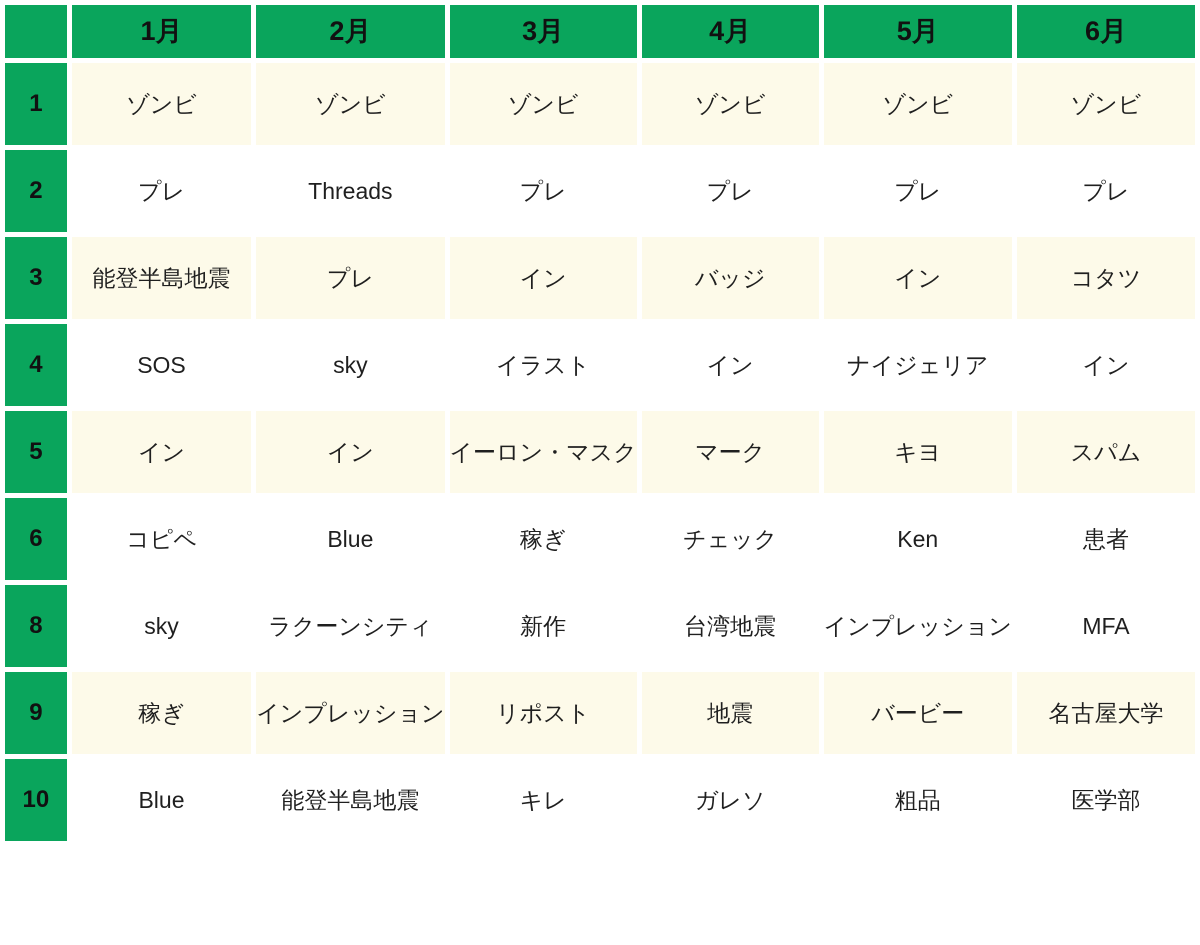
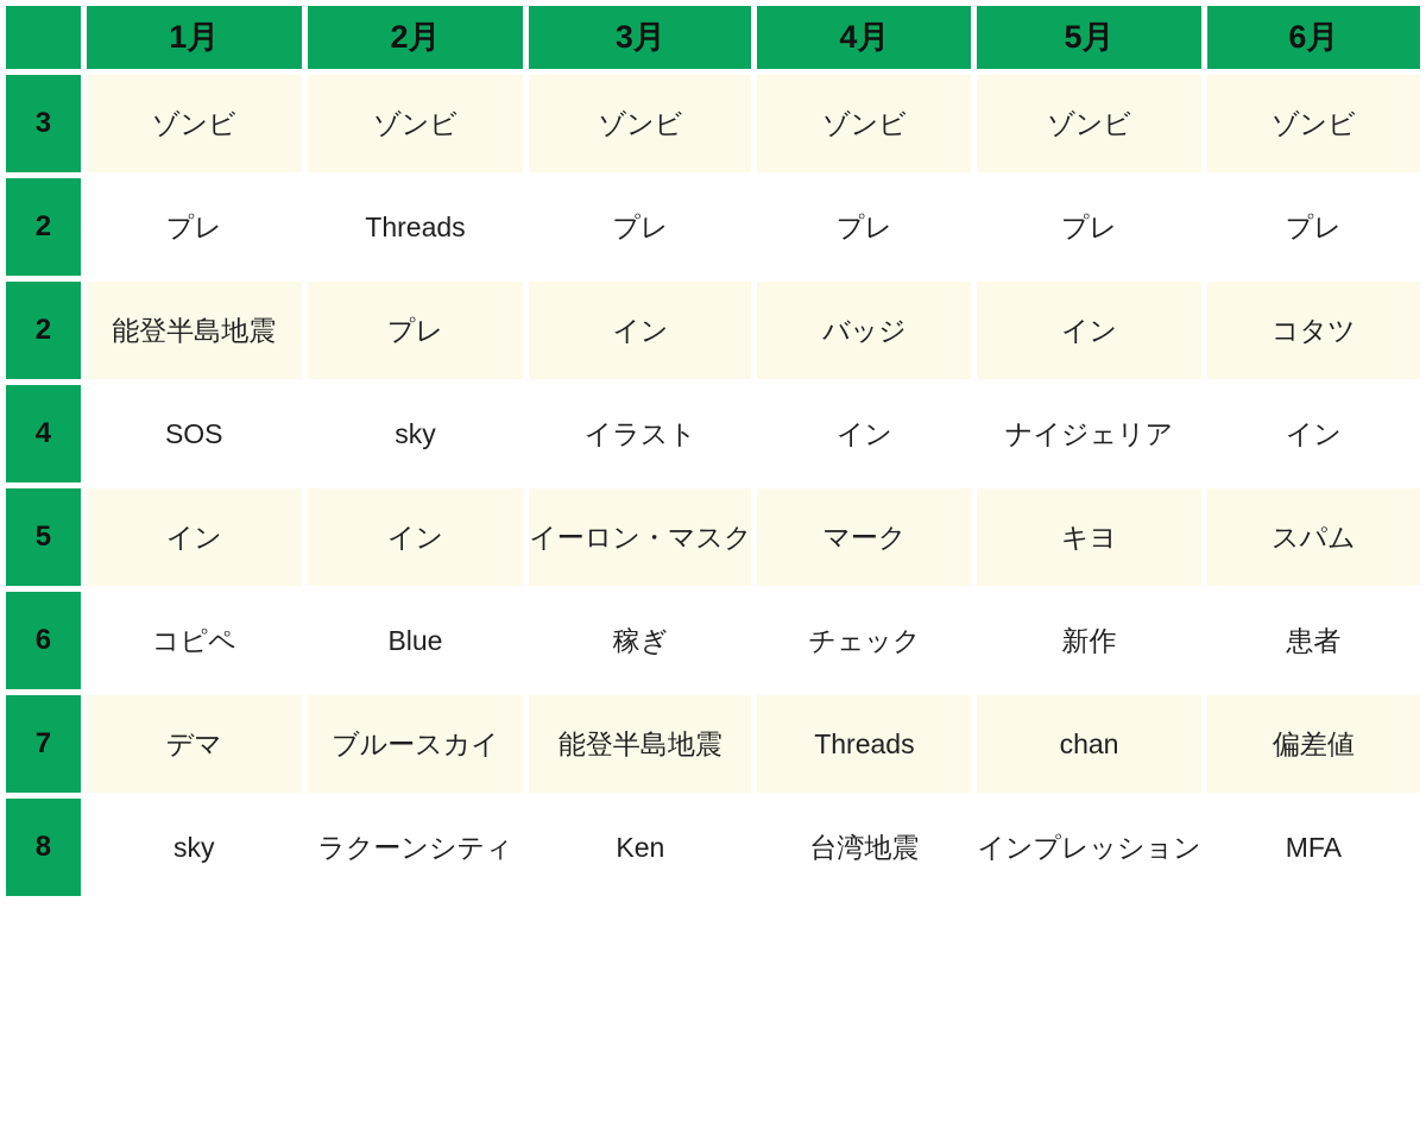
  	1月	2月	3月	4月	5月	6月
- 1	ゾンビ	ゾンビ	ゾンビ	ゾンビ	ゾンビ	ゾンビ
+ 3	ゾンビ	ゾンビ	ゾンビ	ゾンビ	ゾンビ	ゾンビ
  2	プレ	Threads	プレ	プレ	プレ	プレ
- 3	能登半島地震	プレ	イン	バッジ	イン	コタツ
+ 2	能登半島地震	プレ	イン	バッジ	イン	コタツ
  4	SOS	sky	イラスト	イン	ナイジェリア	イン
  5	イン	イン	イーロン・マスク	マーク	キヨ	スパム
- 6	コピペ	Blue	稼ぎ	チェック	Ken	患者
+ 6	コピペ	Blue	稼ぎ	チェック	新作	患者
+ 7	デマ	ブルースカイ	能登半島地震	Threads	chan	偏差値
- 8	sky	ラクーンシティ	新作	台湾地震	インプレッション	MFA
+ 8	sky	ラクーンシティ	Ken	台湾地震	インプレッション	MFA
- 9	稼ぎ	インプレッション	リポスト	地震	バービー	名古屋大学
- 10	Blue	能登半島地震	キレ	ガレソ	粗品	医学部
